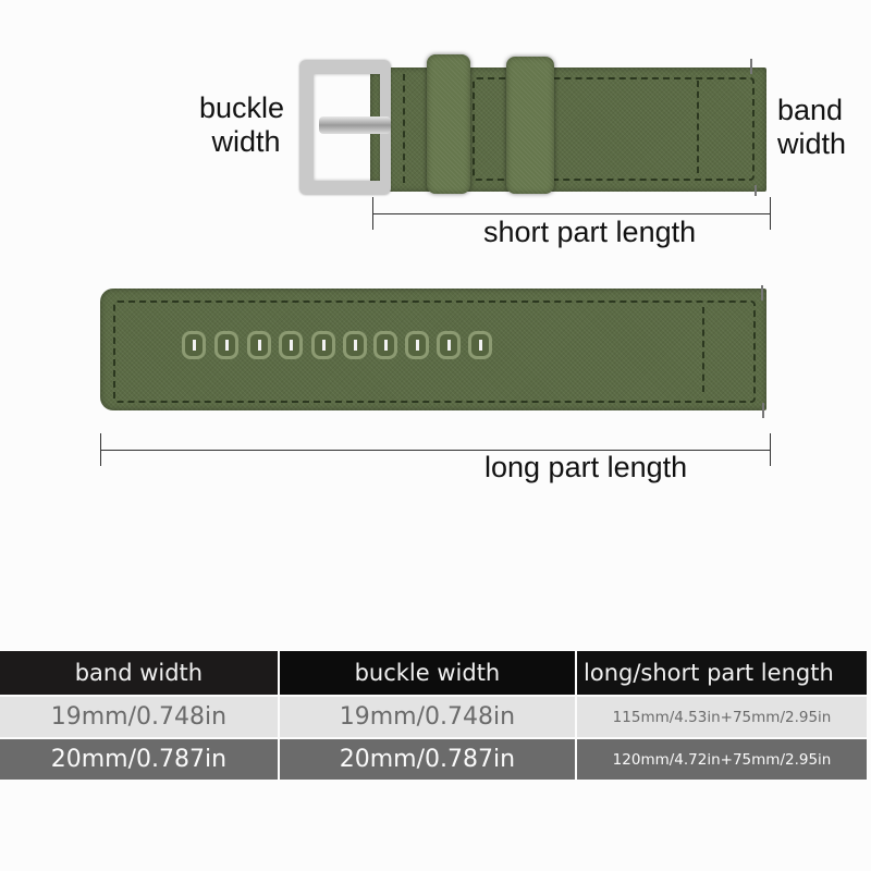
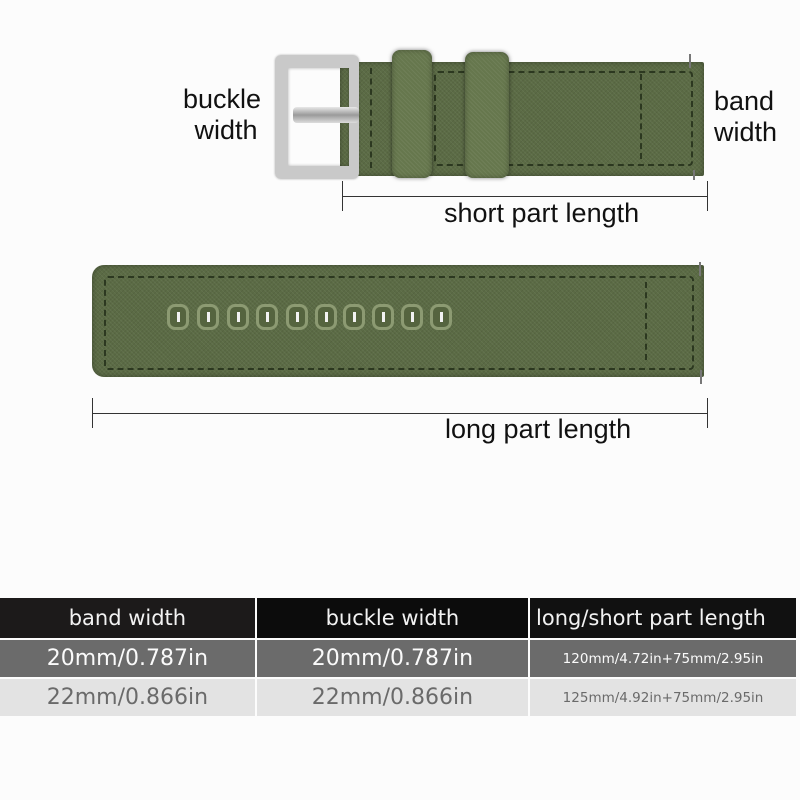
  buckle
  width
  band
  width
  short part length
  long part length
  band width	buckle width	long/short part length
- 19mm/0.748in	19mm/0.748in	115mm/4.53in+75mm/2.95in
  20mm/0.787in	20mm/0.787in	120mm/4.72in+75mm/2.95in
+ 22mm/0.866in	22mm/0.866in	125mm/4.92in+75mm/2.95in
